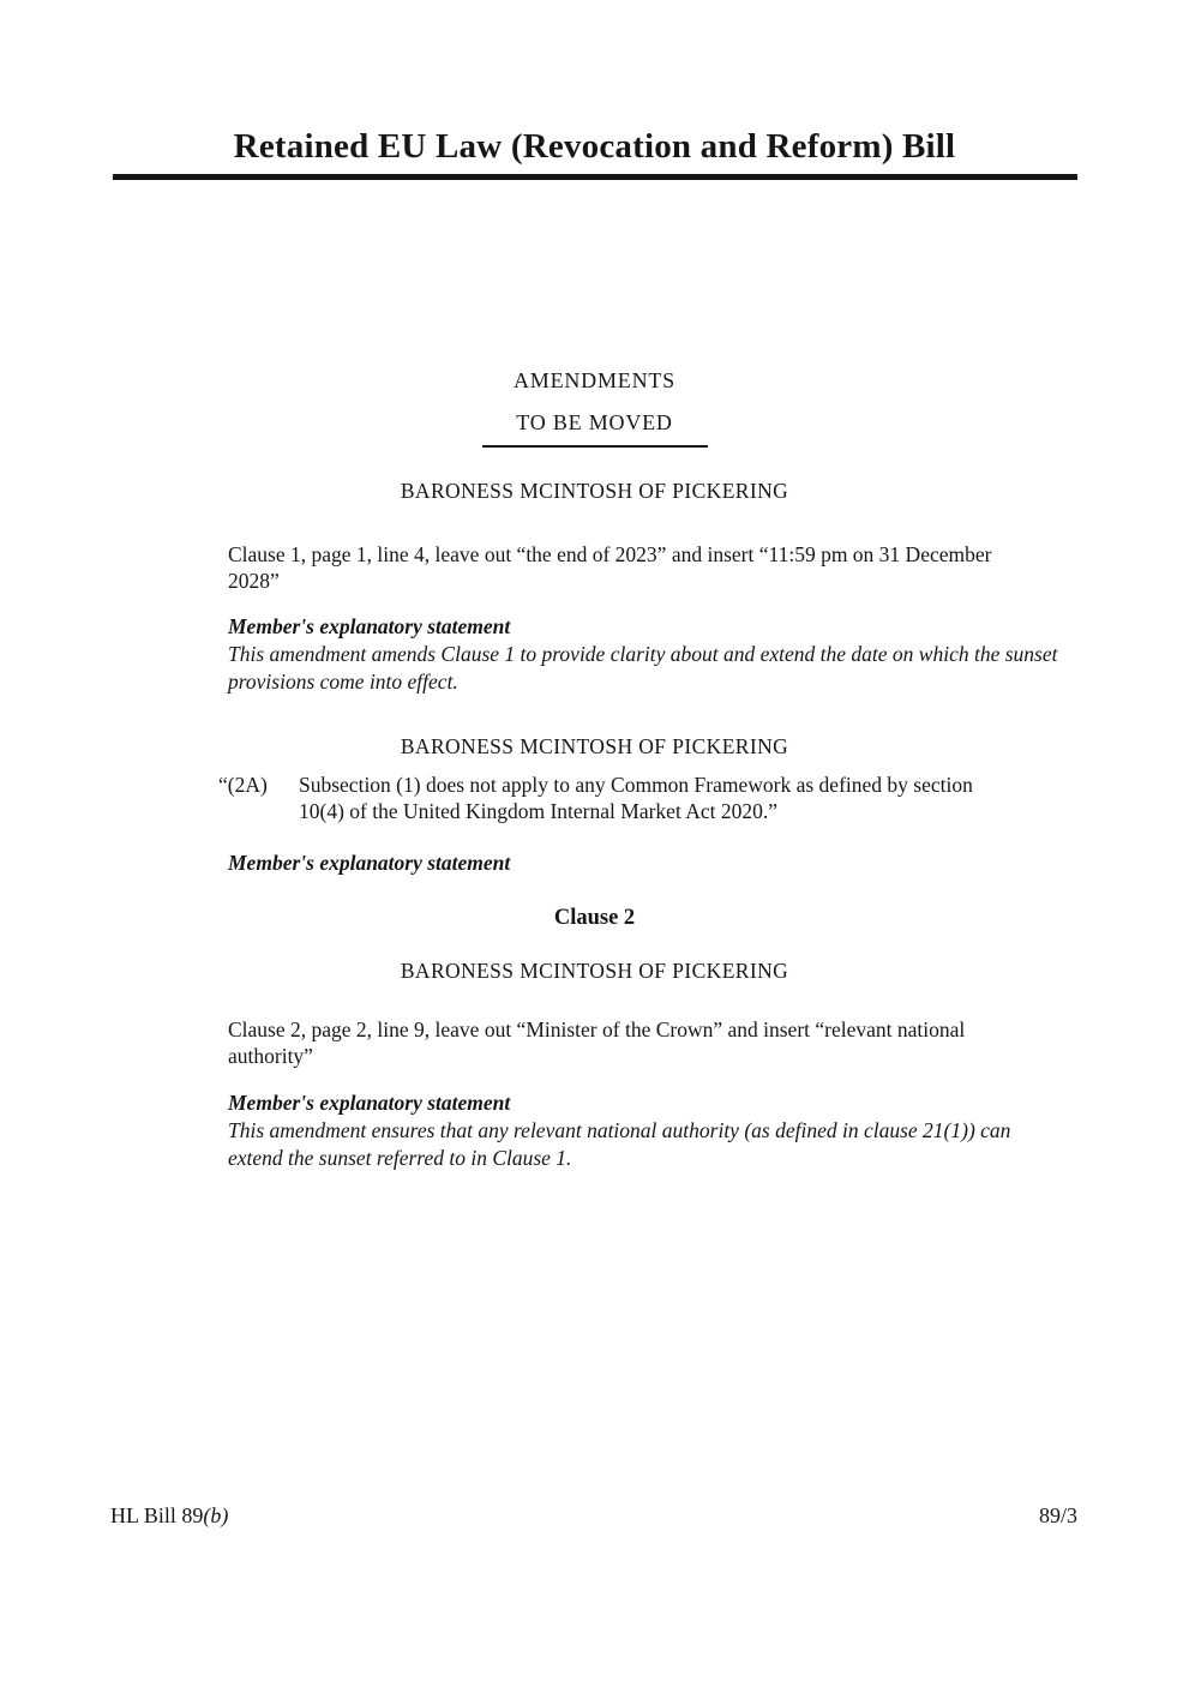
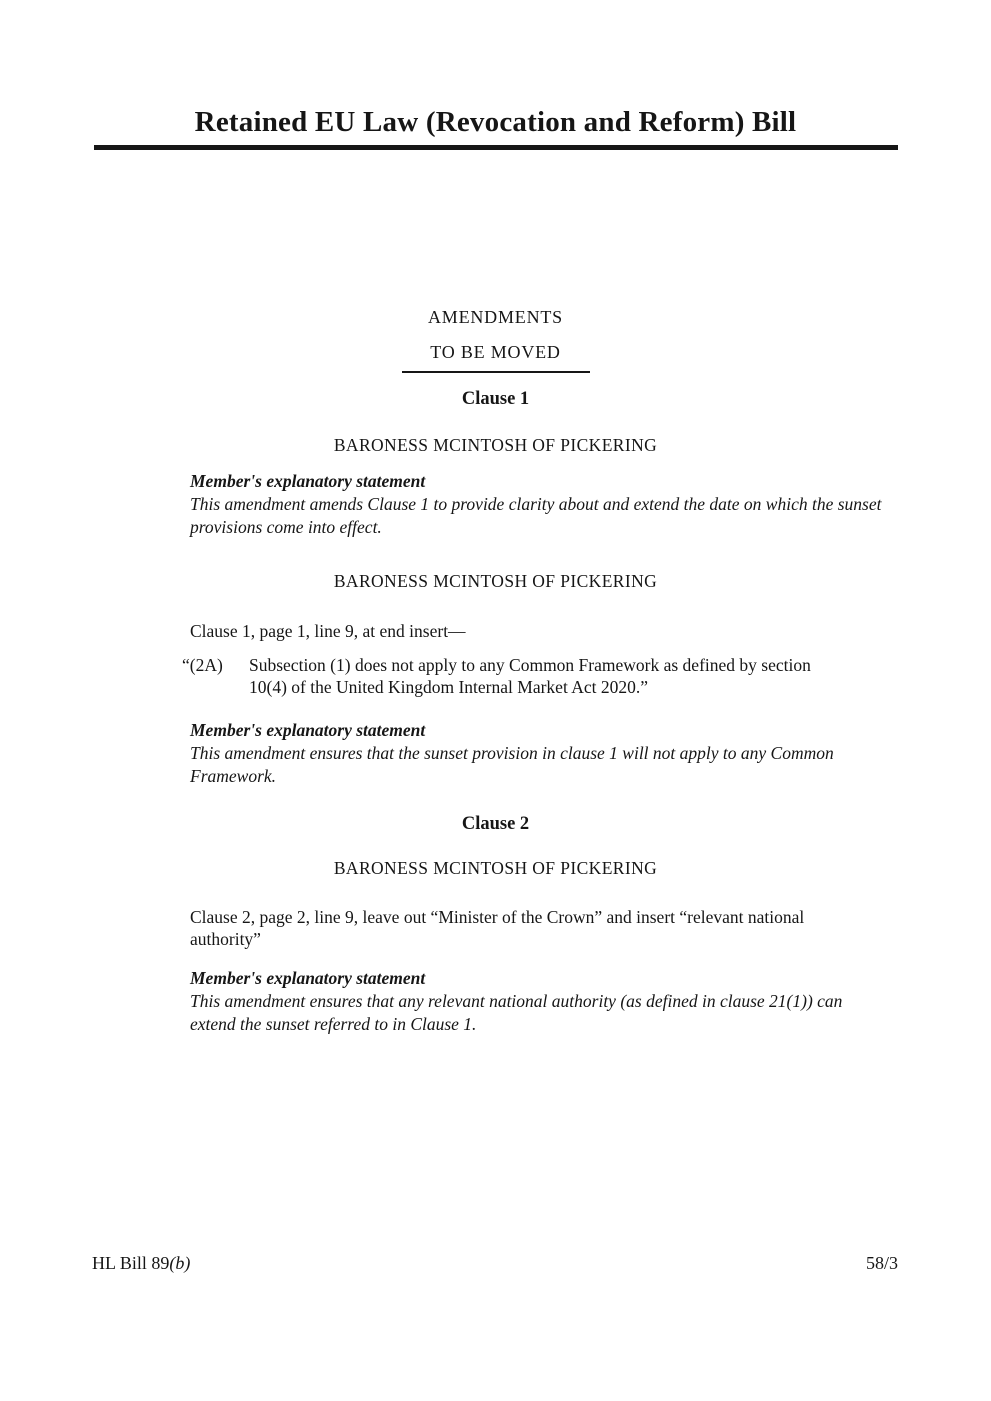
  Retained EU Law (Revocation and Reform) Bill
  AMENDMENTS
  TO BE MOVED
+ Clause 1
  BARONESS MCINTOSH OF PICKERING
- Clause 1, page 1, line 4, leave out “the end of 2023” and insert “11:59 pm on 31 December
- 2028”
  Member's explanatory statement
  This amendment amends Clause 1 to provide clarity about and extend the date on which the sunset
  provisions come into effect.
  BARONESS MCINTOSH OF PICKERING
+ Clause 1, page 1, line 9, at end insert—
  “(2A)
  Subsection (1) does not apply to any Common Framework as defined by section
  10(4) of the United Kingdom Internal Market Act 2020.”
  Member's explanatory statement
+ This amendment ensures that the sunset provision in clause 1 will not apply to any Common
+ Framework.
  Clause 2
  BARONESS MCINTOSH OF PICKERING
  Clause 2, page 2, line 9, leave out “Minister of the Crown” and insert “relevant national
  authority”
  Member's explanatory statement
  This amendment ensures that any relevant national authority (as defined in clause 21(1)) can
  extend the sunset referred to in Clause 1.
  HL Bill 89(b)
- 89/3
+ 58/3
